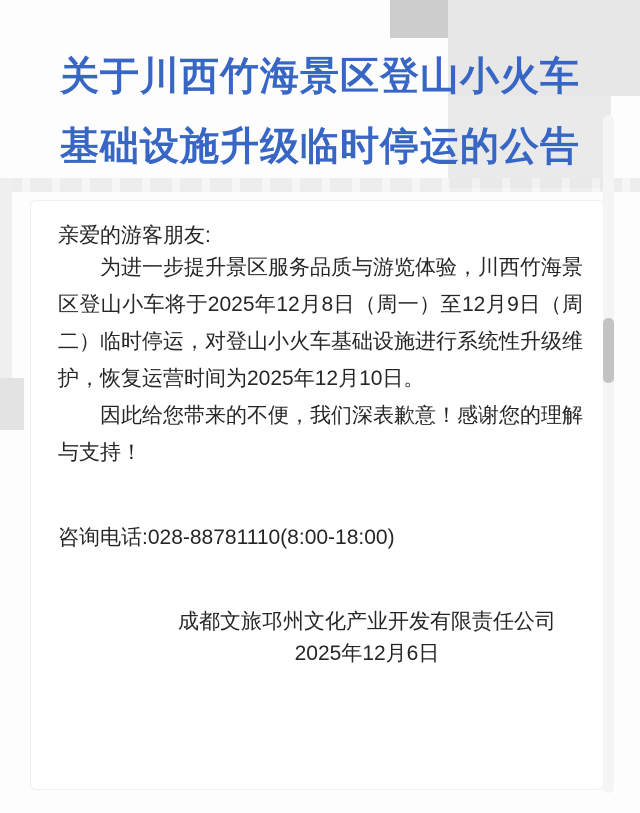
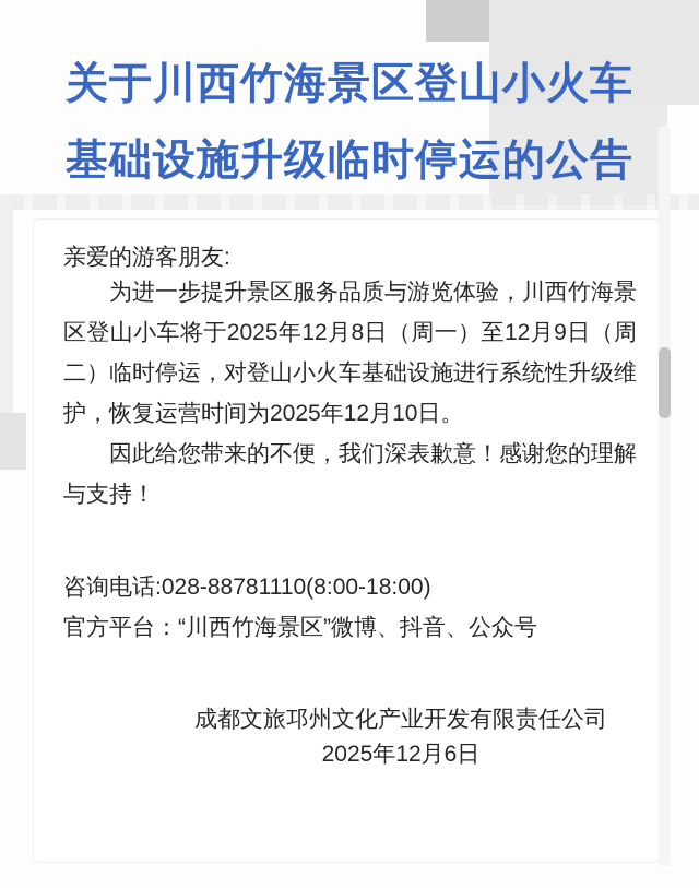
  关于川西竹海景区登山小火车
  基础设施升级临时停运的公告
  亲爱的游客朋友:
  为进一步提升景区服务品质与游览体验，川西竹海景区登山小车将于2025年12月8日（周一）至12月9日（周二）临时停运，对登山小火车基础设施进行系统性升级维护，恢复运营时间为2025年12月10日。
  因此给您带来的不便，我们深表歉意！感谢您的理解与支持！
  咨询电话:028-88781110(8:00-18:00)
+ 官方平台：“川西竹海景区”微博、抖音、公众号
  成都文旅邛州文化产业开发有限责任公司
  2025年12月6日
